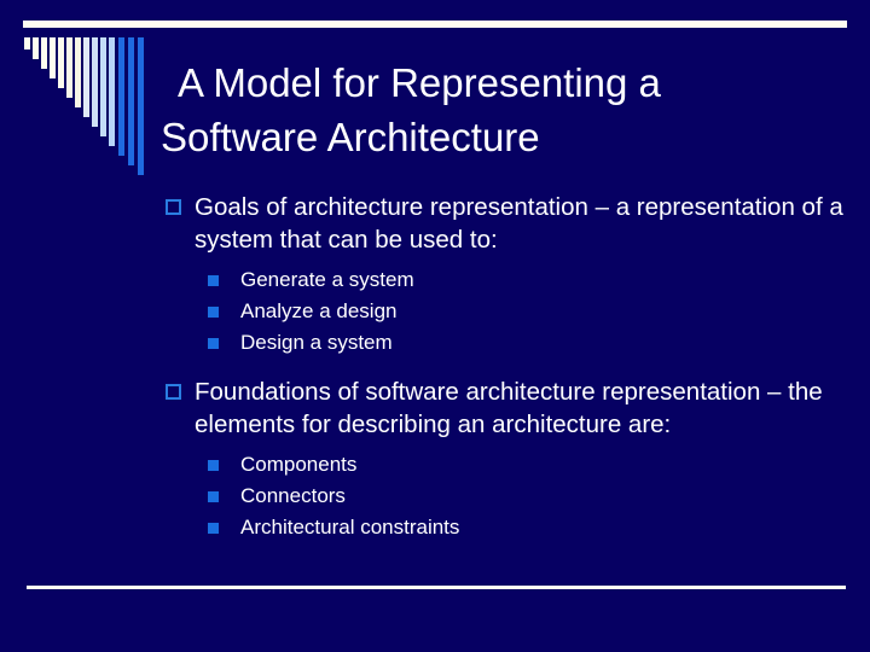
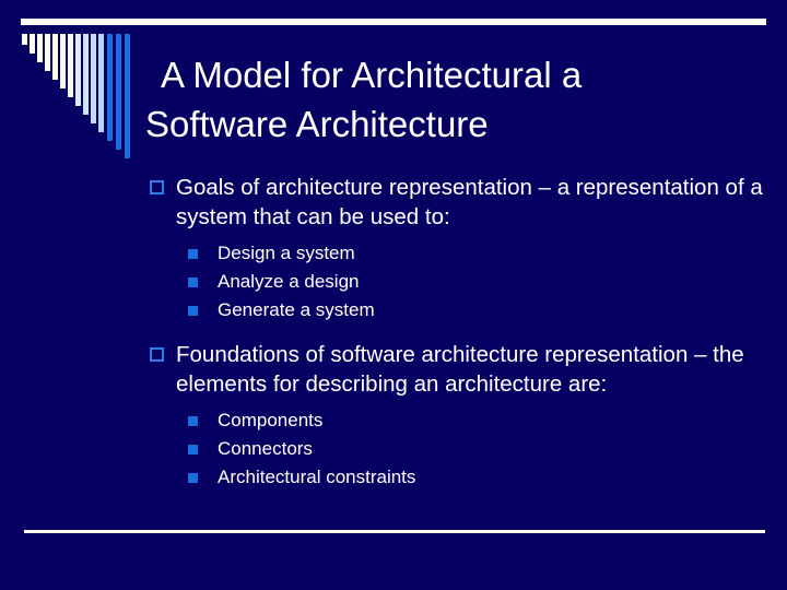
- A Model for Representing a
+ A Model for Architectural a
  Software Architecture
  Goals of architecture representation – a representation of a system that can be used to:
- Generate a system
+ Design a system
  Analyze a design
- Design a system
+ Generate a system
  Foundations of software architecture representation – the elements for describing an architecture are:
  Components
  Connectors
  Architectural constraints
